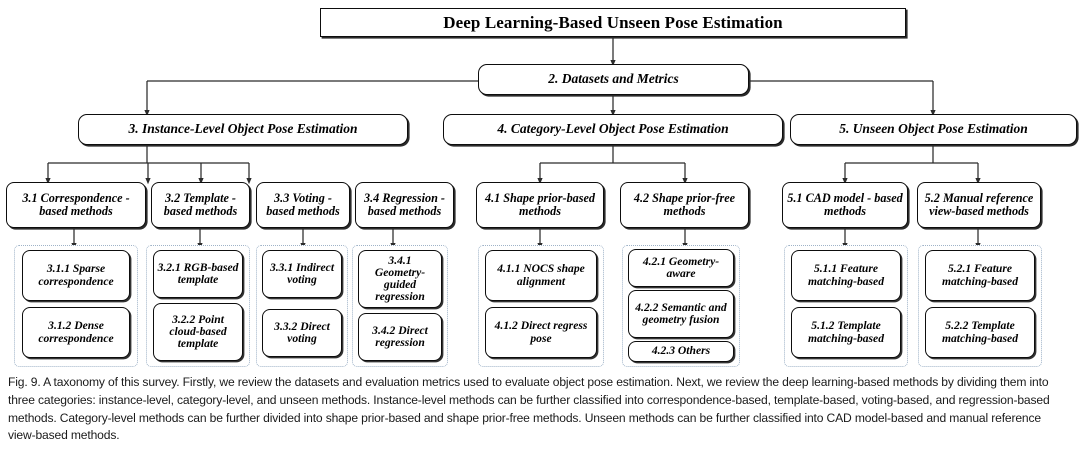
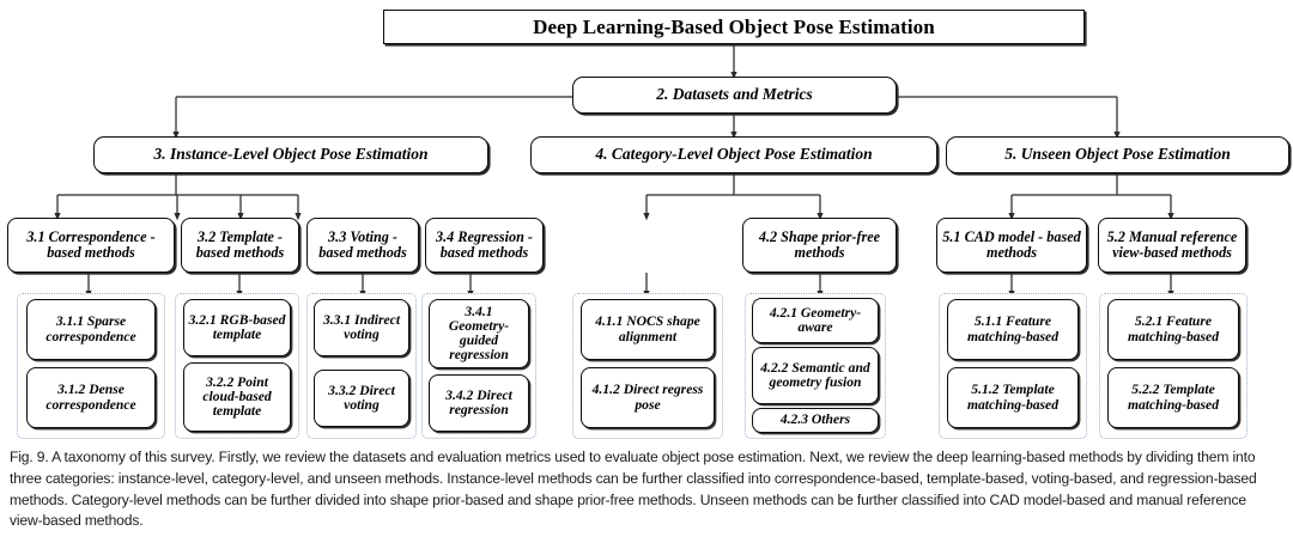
- Deep Learning-Based Unseen Pose Estimation
+ Deep Learning-Based Object Pose Estimation
  2. Datasets and Metrics
  3. Instance-Level Object Pose Estimation
  4. Category-Level Object Pose Estimation
  5. Unseen Object Pose Estimation
  3.1 Correspondence - based methods
  3.2 Template - based methods
  3.3 Voting - based methods
  3.4 Regression - based methods
- 4.1 Shape prior-based methods
  4.2 Shape prior-free methods
  5.1 CAD model - based methods
  5.2 Manual reference view-based methods
  3.1.1 Sparse correspondence
  3.1.2 Dense correspondence
  3.2.1 RGB-based template
  3.2.2 Point cloud-based template
  3.3.1 Indirect voting
  3.3.2 Direct voting
  3.4.1 Geometry-guided regression
  3.4.2 Direct regression
  4.1.1 NOCS shape alignment
  4.1.2 Direct regress pose
  4.2.1 Geometry-aware
  4.2.2 Semantic and geometry fusion
  4.2.3 Others
  5.1.1 Feature matching-based
  5.1.2 Template matching-based
  5.2.1 Feature matching-based
  5.2.2 Template matching-based
  Fig. 9. A taxonomy of this survey. Firstly, we review the datasets and evaluation metrics used to evaluate object pose estimation. Next, we review the deep learning-based methods by dividing them into three categories: instance-level, category-level, and unseen methods. Instance-level methods can be further classified into correspondence-based, template-based, voting-based, and regression-based methods. Category-level methods can be further divided into shape prior-based and shape prior-free methods. Unseen methods can be further classified into CAD model-based and manual reference view-based methods.
